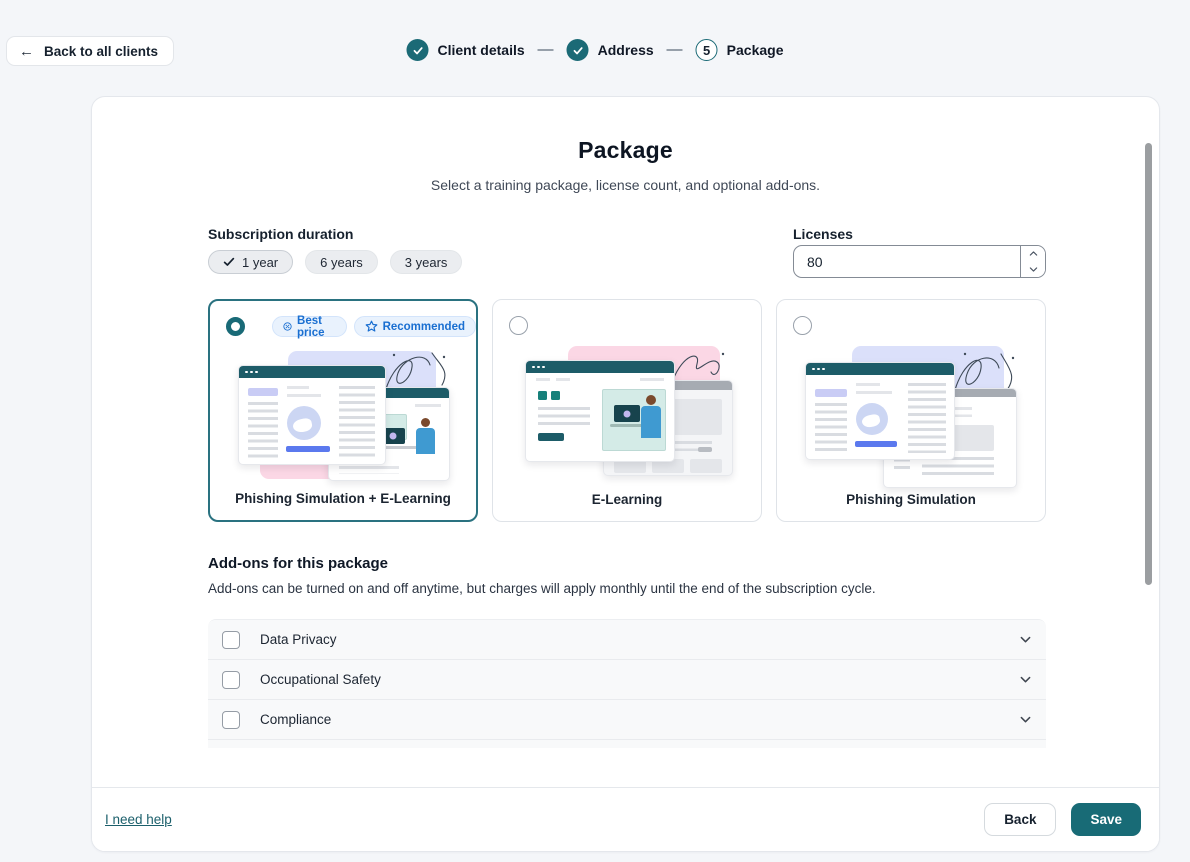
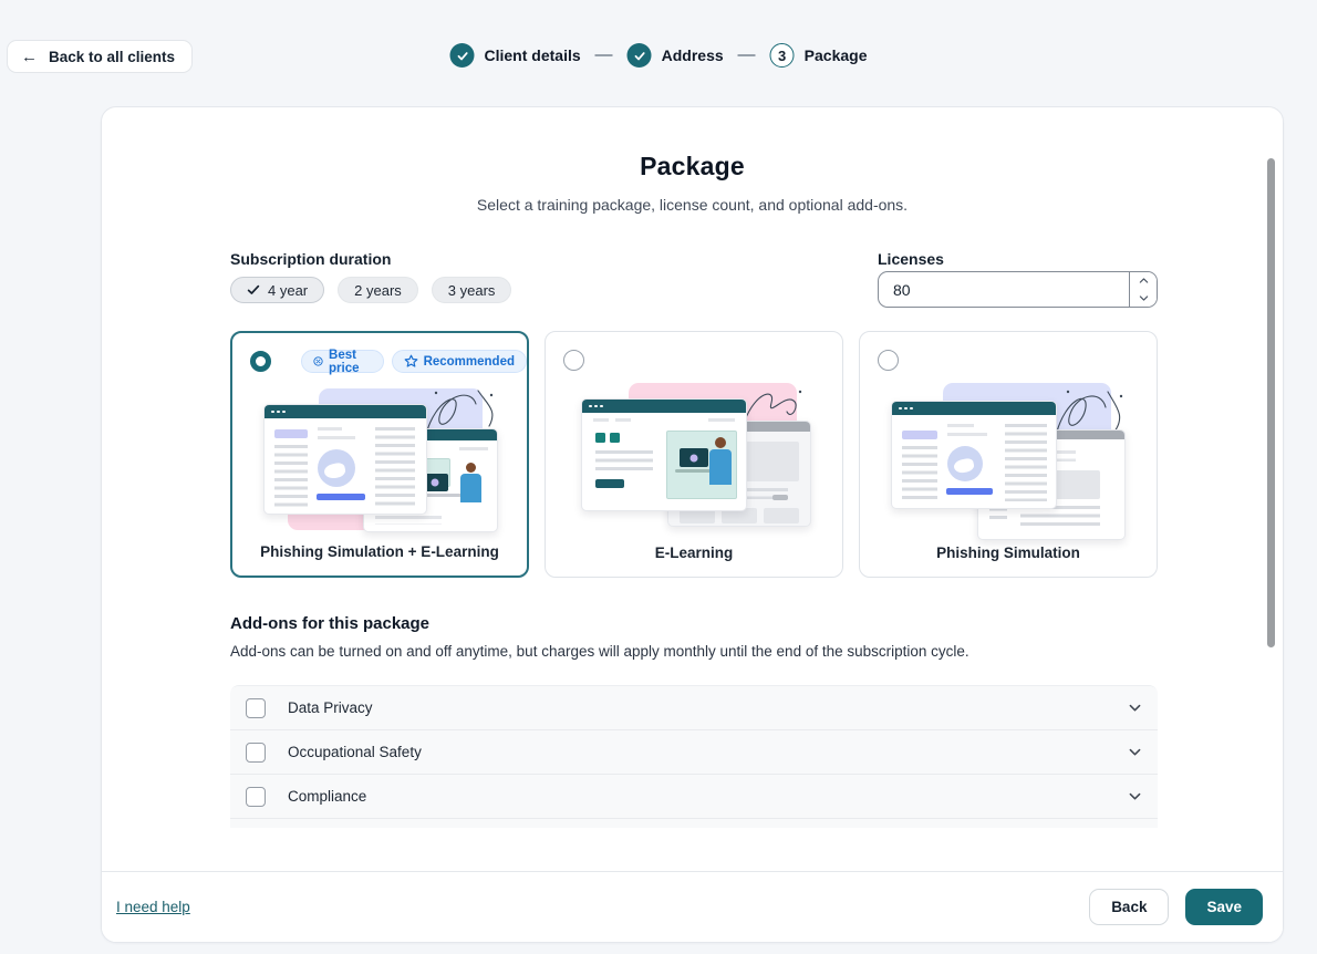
  ←
  Back to all clients
  Client details
  Address
- 5
+ 3
  Package
  Package
  Select a training package, license count, and optional add-ons.
  Subscription duration
- 1 year
+ 4 year
- 6 years
+ 2 years
  3 years
  Licenses
  80
  Best price
  Recommended
  Phishing Simulation + E-Learning
  E-Learning
  Phishing Simulation
  Add-ons for this package
  Add-ons can be turned on and off anytime, but charges will apply monthly until the end of the subscription cycle.
  Data Privacy
  Occupational Safety
  Compliance
  I need help
  Back
  Save
